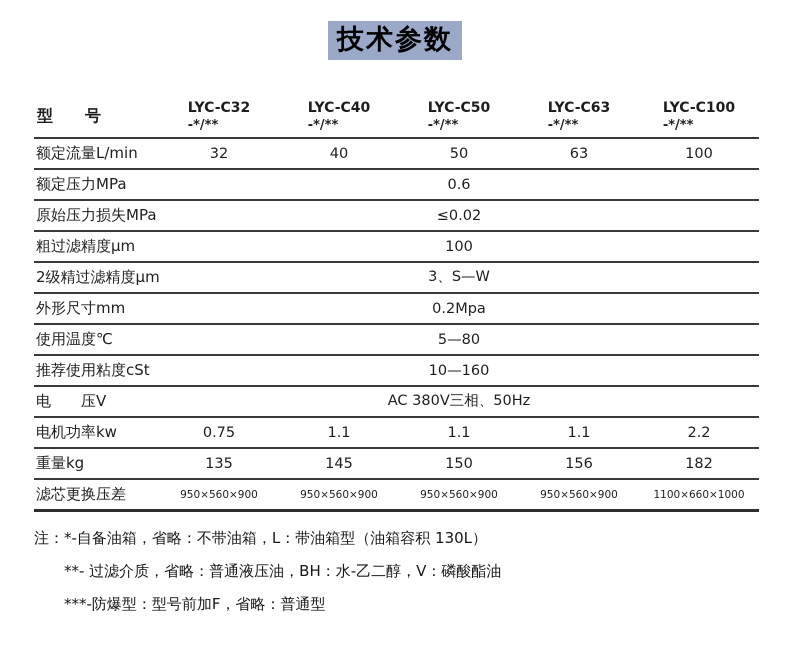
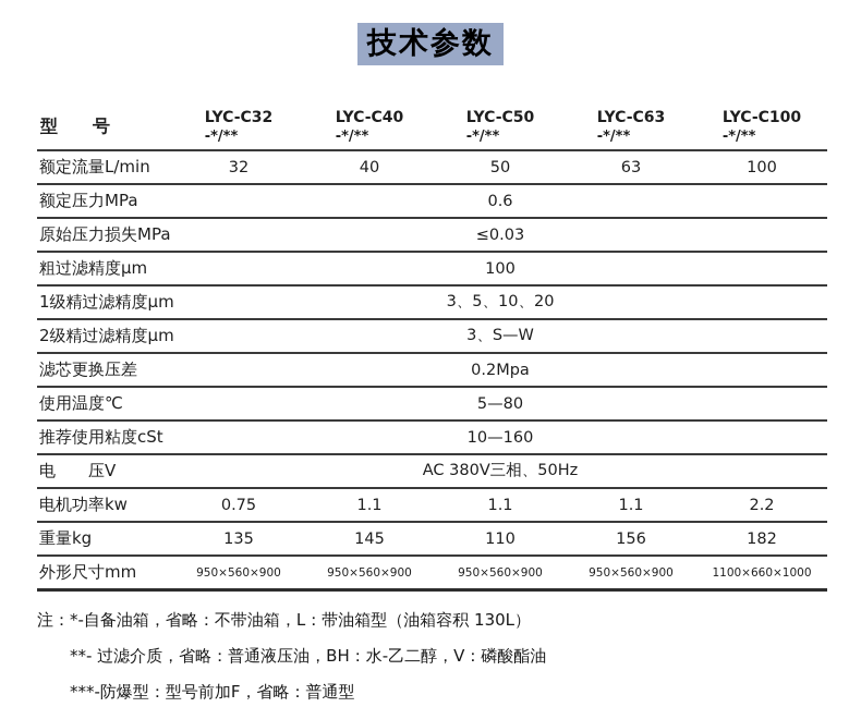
  技术参数
  型 号	LYC-C32-*/**	LYC-C40-*/**	LYC-C50-*/**	LYC-C63-*/**	LYC-C100-*/**
  额定流量L/min	32	40	50	63	100
  额定压力MPa	0.6
- 原始压力损失MPa	≤0.02
+ 原始压力损失MPa	≤0.03
  粗过滤精度μm	100
+ 1级精过滤精度μm	3、5、10、20
  2级精过滤精度μm	3、S—W
- 外形尺寸mm	0.2Mpa
+ 滤芯更换压差	0.2Mpa
  使用温度℃	5—80
  推荐使用粘度cSt	10—160
  电 压V	AC 380V三相、50Hz
  电机功率kw	0.75	1.1	1.1	1.1	2.2
- 重量kg	135	145	150	156	182
+ 重量kg	135	145	110	156	182
- 滤芯更换压差	950×560×900	950×560×900	950×560×900	950×560×900	1100×660×1000
+ 外形尺寸mm	950×560×900	950×560×900	950×560×900	950×560×900	1100×660×1000
  注：*-自备油箱，省略：不带油箱，L：带油箱型（油箱容积 130L）
  **- 过滤介质，省略：普通液压油，BH：水-乙二醇，V：磷酸酯油
  ***-防爆型：型号前加F，省略：普通型
